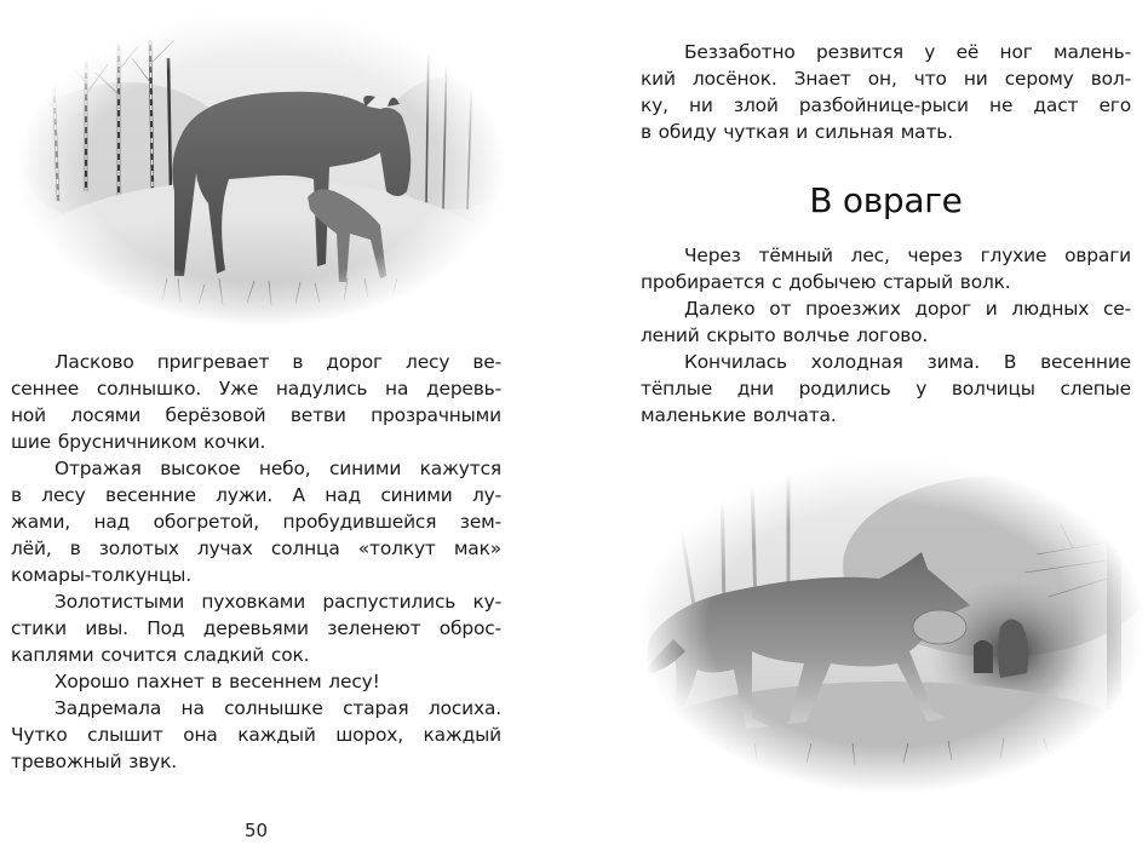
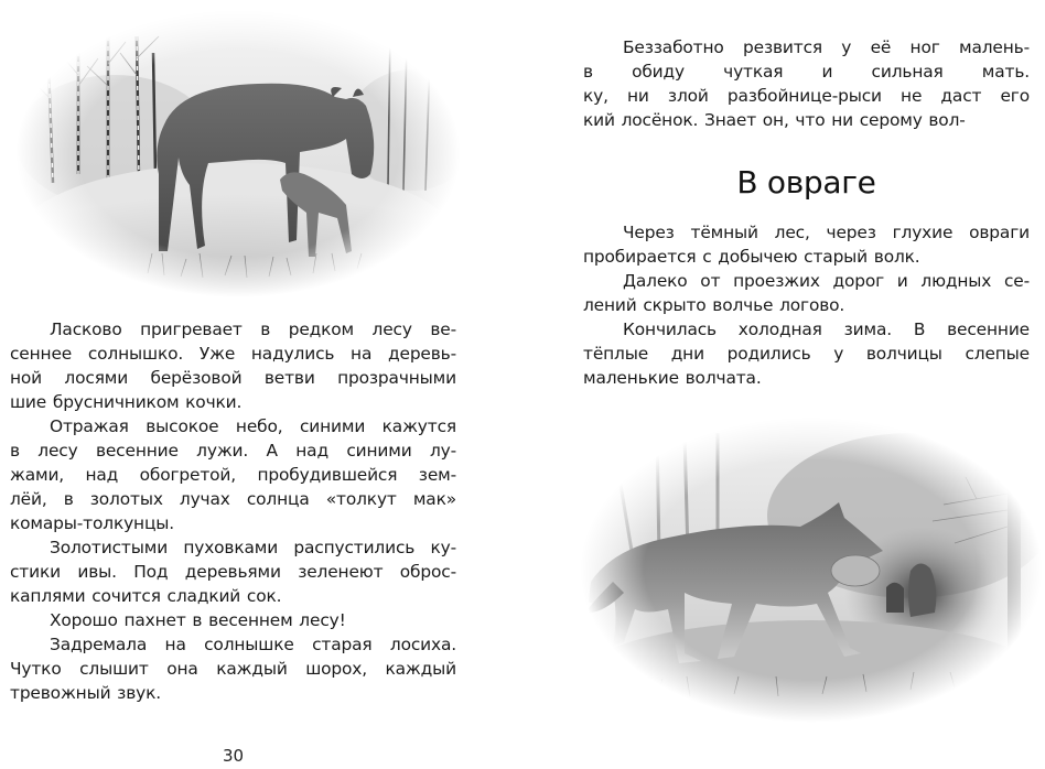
- Ласково пригревает в дорог лесу ве-
+ Ласково пригревает в редком лесу ве-
  сеннее солнышко. Уже надулись на деревь-
  ной лосями берёзовой ветви прозрачными
  шие брусничником кочки.
  Отражая высокое небо, синими кажутся
  в лесу весенние лужи. А над синими лу-
  жами, над обогретой, пробудившейся зем-
  лёй, в золотых лучах солнца «толкут мак»
  комары-толкунцы.
  Золотистыми пуховками распустились ку-
  стики ивы. Под деревьями зеленеют оброс-
  каплями сочится сладкий сок.
  Хорошо пахнет в весеннем лесу!
  Задремала на солнышке старая лосиха.
  Чутко слышит она каждый шорох, каждый
  тревожный звук.
- 50
+ 30
  Беззаботно резвится у её ног малень-
- кий лосёнок. Знает он, что ни серому вол-
+ в обиду чуткая и сильная мать.
  ку, ни злой разбойнице-рыси не даст его
- в обиду чуткая и сильная мать.
+ кий лосёнок. Знает он, что ни серому вол-
  В овраге
  Через тёмный лес, через глухие овраги
  пробирается с добычею старый волк.
  Далеко от проезжих дорог и людных се-
  лений скрыто волчье логово.
  Кончилась холодная зима. В весенние
  тёплые дни родились у волчицы слепые
  маленькие волчата.
